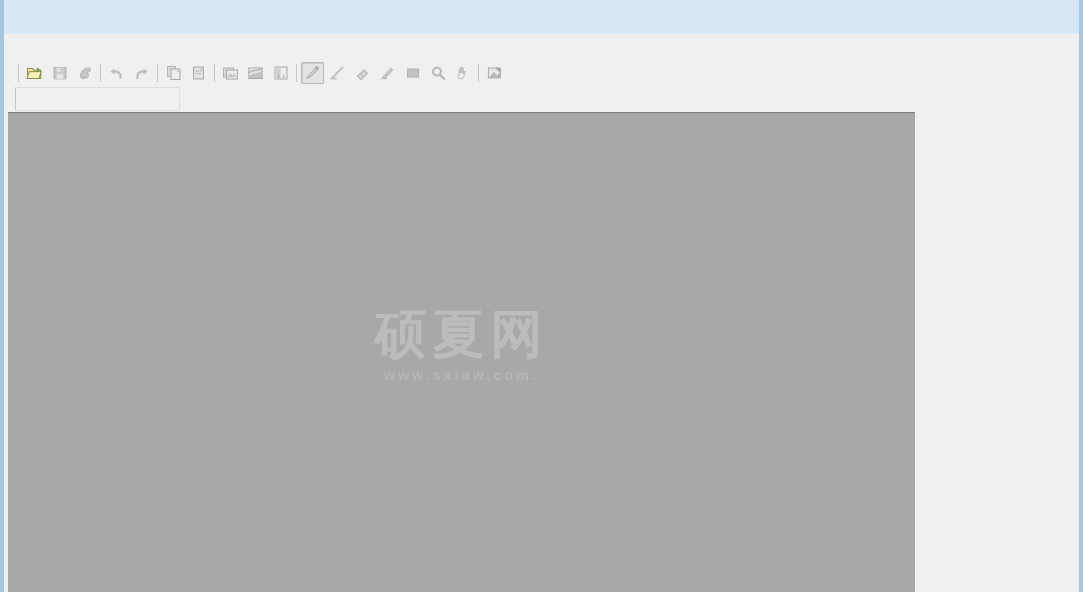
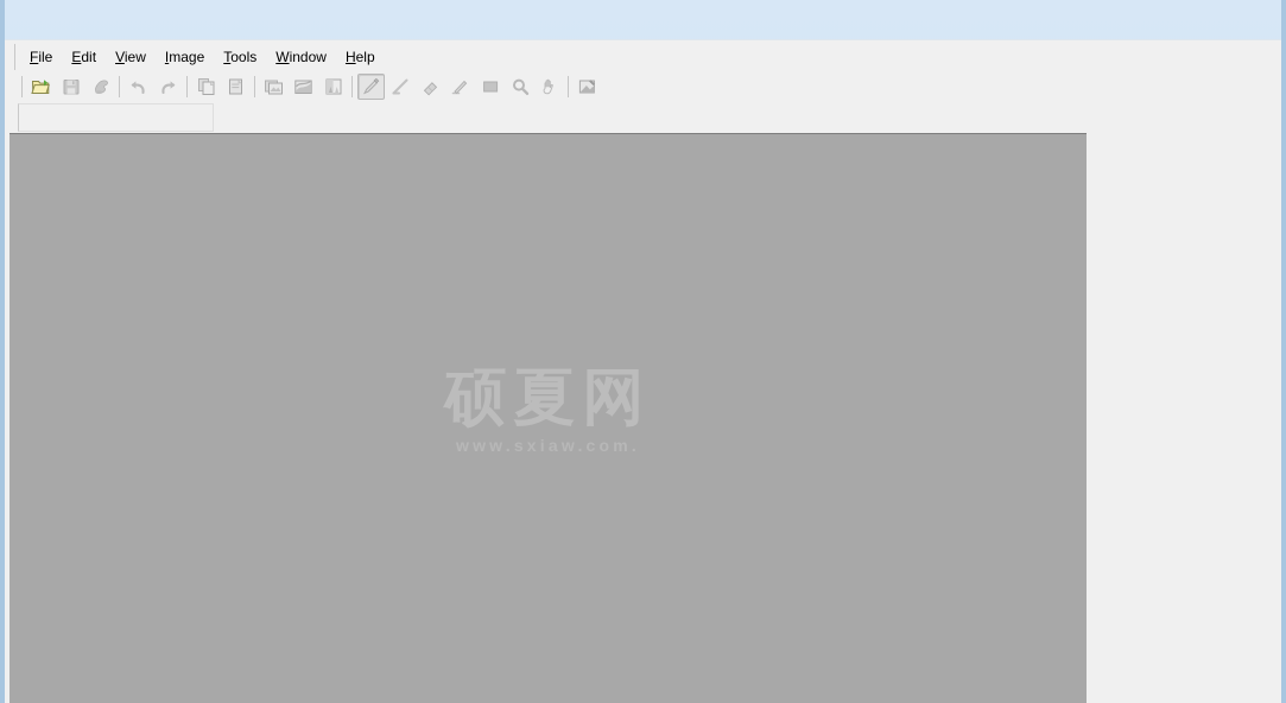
+ File
+ Edit
+ View
+ Image
+ Tools
+ Window
+ Help
